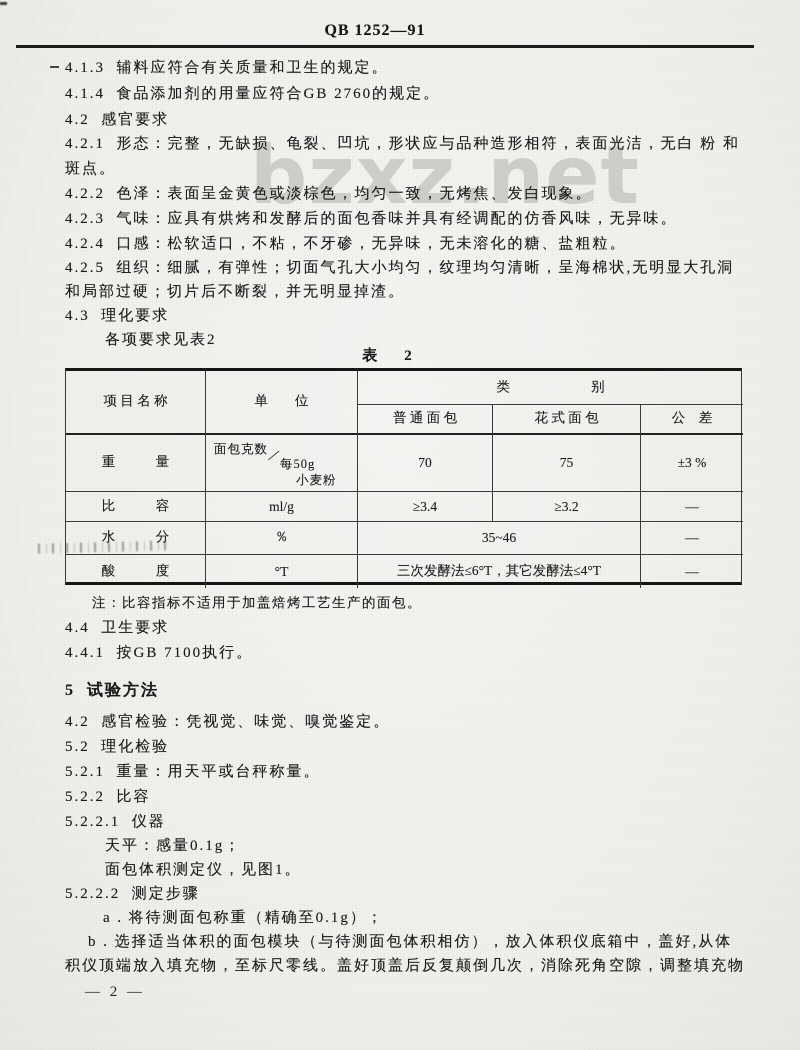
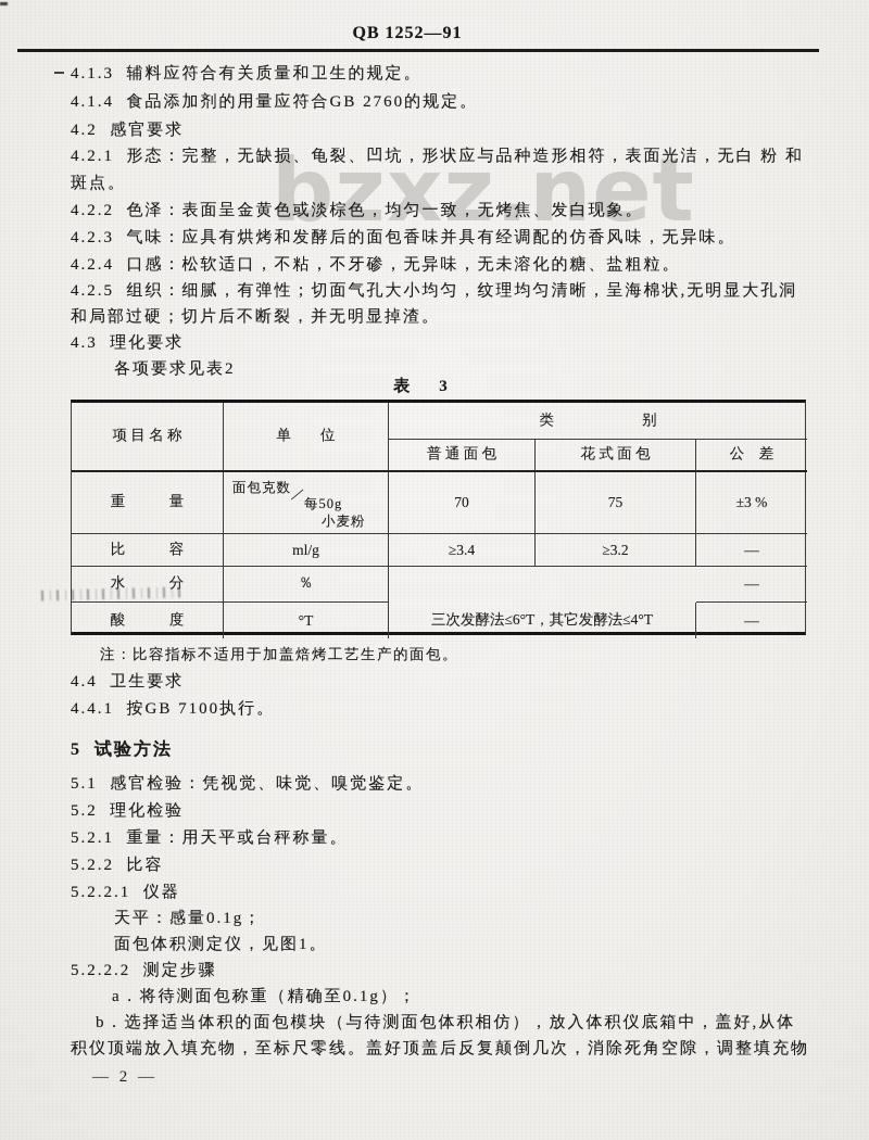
  bzxz.net
  QB 1252—91
  4.1.3 辅料应符合有关质量和卫生的规定。
  4.1.4 食品添加剂的用量应符合GB 2760的规定。
  4.2 感官要求
  4.2.1 形态：完整，无缺损、龟裂、凹坑，形状应与品种造形相符，表面光洁，无白 粉 和
  斑点。
  4.2.2 色泽：表面呈金黄色或淡棕色，均匀一致，无烤焦、发白现象。
  4.2.3 气味：应具有烘烤和发酵后的面包香味并具有经调配的仿香风味，无异味。
  4.2.4 口感：松软适口，不粘，不牙碜，无异味，无未溶化的糖、盐粗粒。
  4.2.5 组织：细腻，有弹性；切面气孔大小均匀，纹理均匀清晰，呈海棉状,无明显大孔洞
  和局部过硬；切片后不断裂，并无明显掉渣。
  4.3 理化要求
  各项要求见表2
- 表 2
+ 表 3
  项 目 名 称
  单 位
  类 别
  普 通 面 包
  花 式 面 包
  公 差
  重 量
  面包克数
  每50g
  小麦粉
  70
  75
  ±3 %
  比 容
  ml/g
  ≥3.4
  ≥3.2
  —
  水 分
  ％
- 35~46
  —
  酸 度
  °T
  三次发酵法≤6°T，其它发酵法≤4°T
  —
  注：比容指标不适用于加盖焙烤工艺生产的面包。
  4.4 卫生要求
  4.4.1 按GB 7100执行。
  5 试验方法
- 4.2 感官检验：凭视觉、味觉、嗅觉鉴定。
+ 5.1 感官检验：凭视觉、味觉、嗅觉鉴定。
  5.2 理化检验
  5.2.1 重量：用天平或台秤称量。
  5.2.2 比容
  5.2.2.1 仪器
  天平：感量0.1g；
  面包体积测定仪，见图1。
  5.2.2.2 测定步骤
  a．将待测面包称重（精确至0.1g）；
  b．选择适当体积的面包模块（与待测面包体积相仿），放入体积仪底箱中，盖好,从体
  积仪顶端放入填充物，至标尺零线。盖好顶盖后反复颠倒几次，消除死角空隙，调整填充物
  — 2 —
